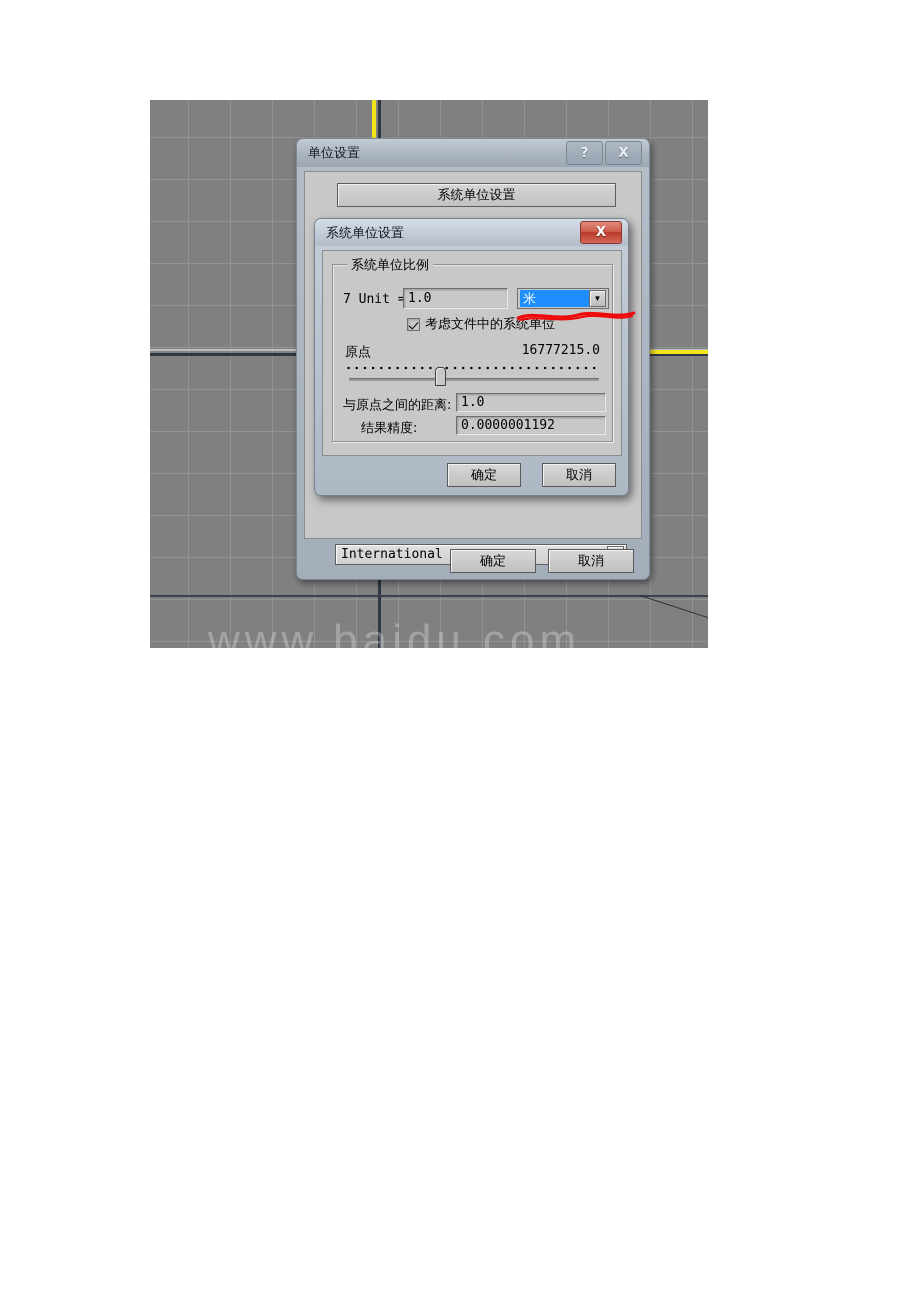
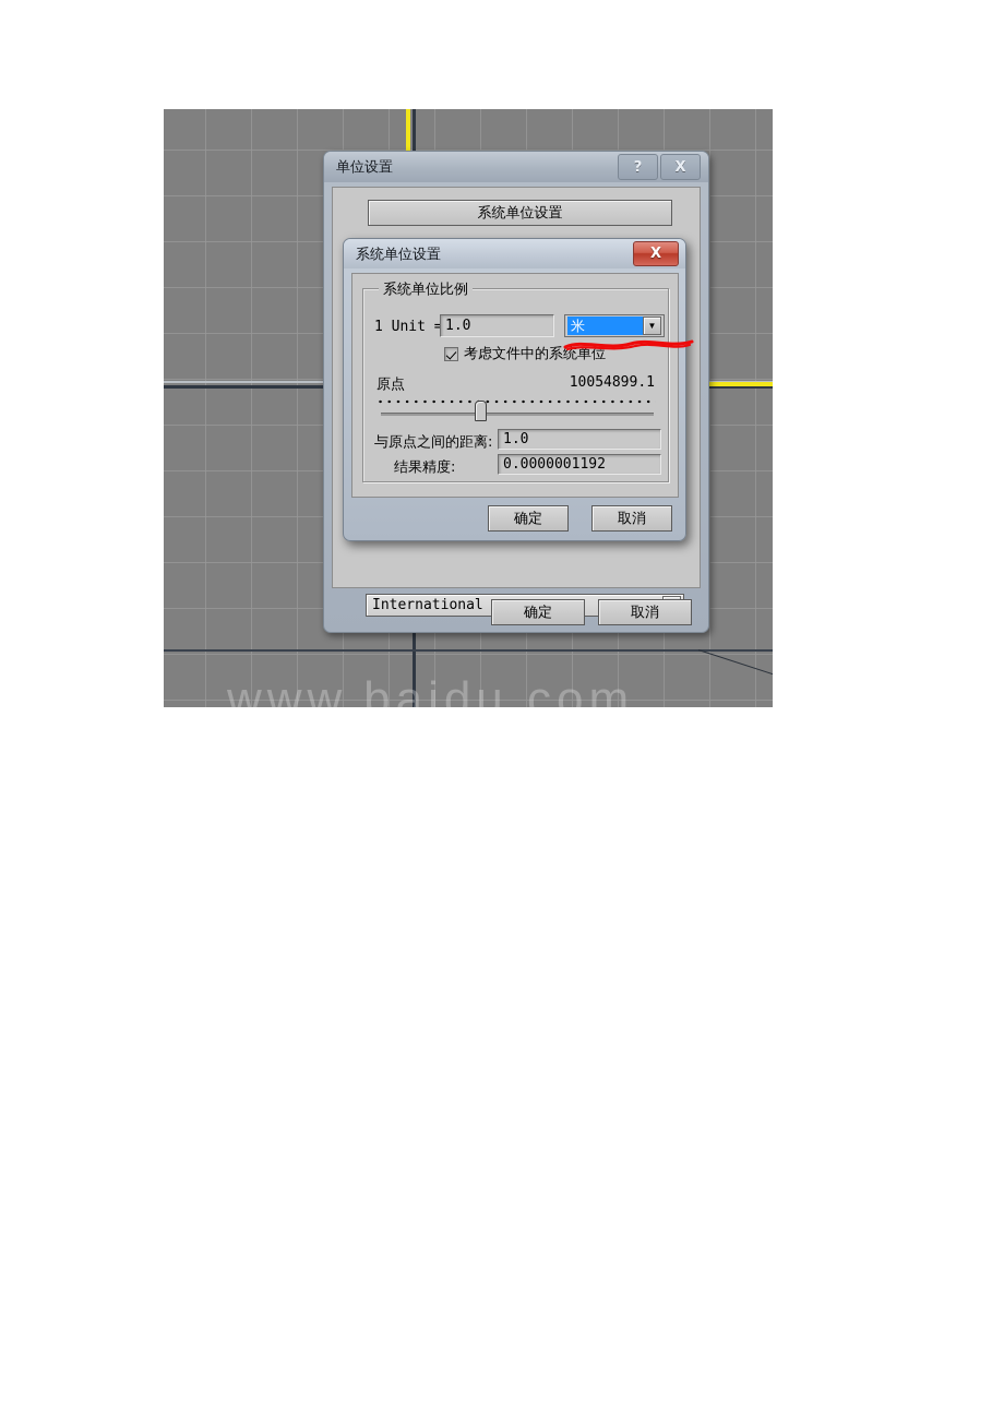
  www.baidu.com
  单位设置
  ?
  X
  系统单位设置
  International
  确定
  取消
  系统单位设置
  X
  系统单位比例
- 7 Unit =
+ 1 Unit =
  1.0
  米
  ▼
  考虑文件中的系统单位
  原点
- 16777215.0
+ 10054899.1
  与原点之间的距离:
  1.0
  结果精度:
  0.0000001192
  确定
  取消
